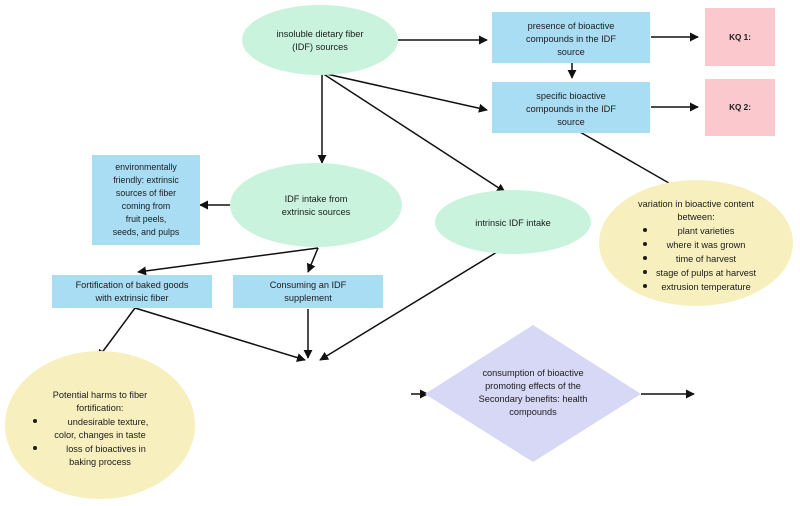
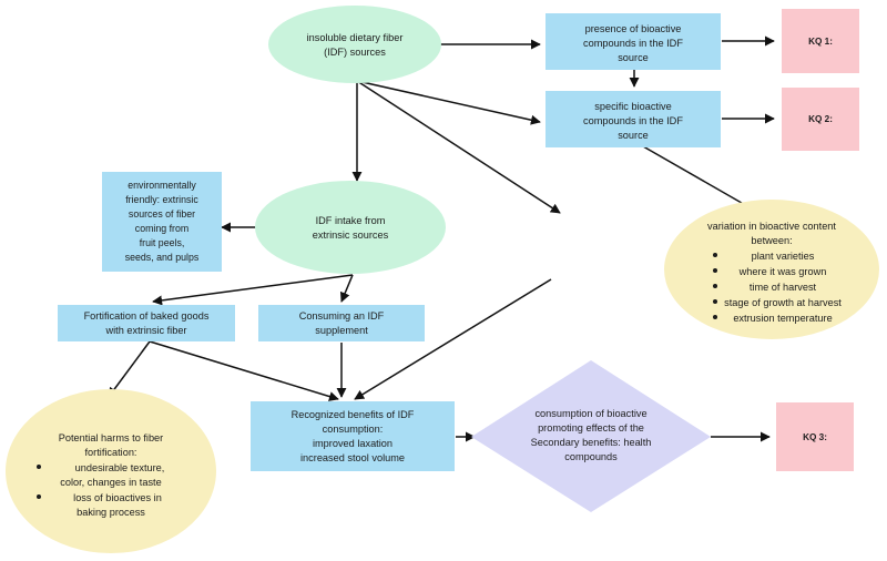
  insoluble dietary fiber
  (IDF) sources
  presence of bioactive
  compounds in the IDF
  source
  KQ 1:
  specific bioactive
  compounds in the IDF
  source
  KQ 2:
  environmentally
  friendly: extrinsic
  sources of fiber
  coming from
  fruit peels,
  seeds, and pulps
  IDF intake from
  extrinsic sources
- intrinsic IDF intake
  variation in bioactive content
  between:
  plant varieties
  where it was grown
  time of harvest
- stage of pulps at harvest
+ stage of growth at harvest
  extrusion temperature
  Fortification of baked goods
  with extrinsic fiber
  Consuming an IDF
  supplement
  Potential harms to fiber
  fortification:
  undesirable texture,
  color, changes in taste
  loss of bioactives in
  baking process
+ Recognized benefits of IDF
+ consumption:
+ improved laxation
+ increased stool volume
  consumption of bioactive
  promoting effects of the
  Secondary benefits: health
  compounds
+ KQ 3:
